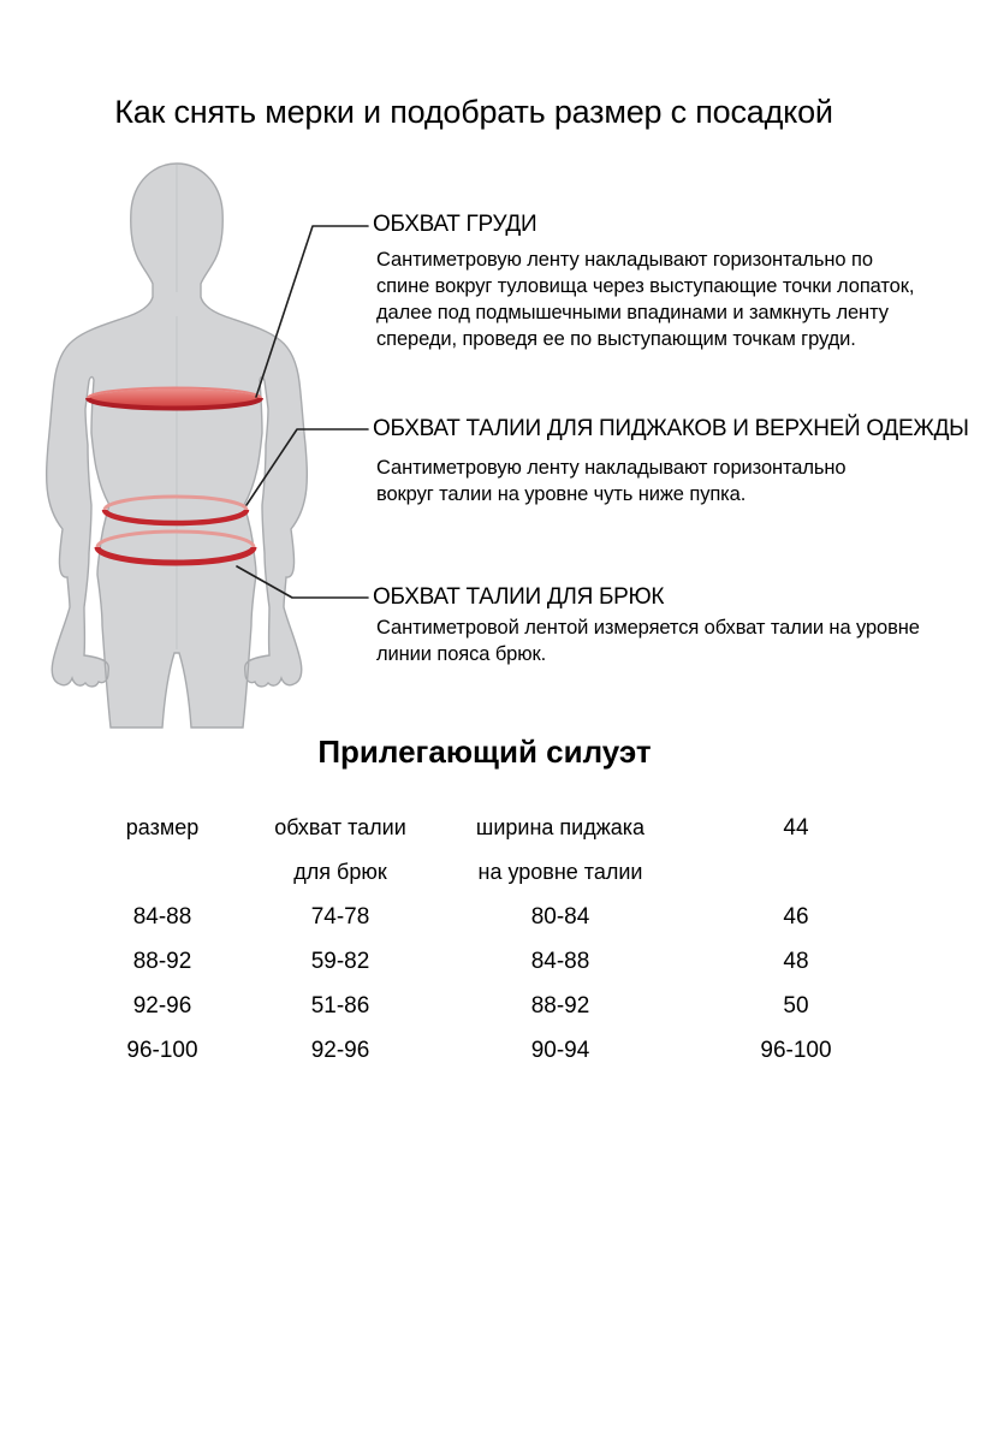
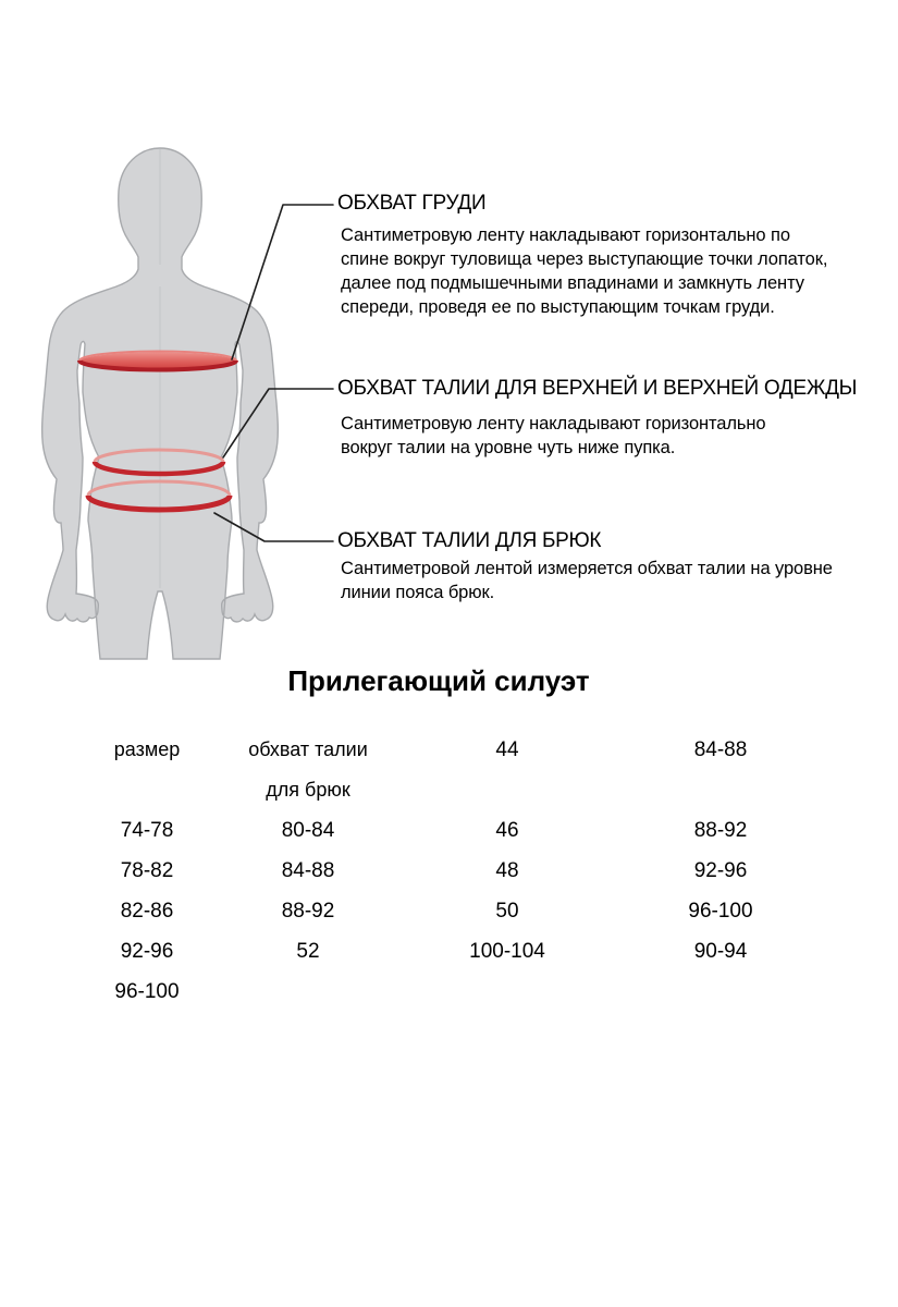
- Как снять мерки и подобрать размер с посадкой
  ОБХВАТ ГРУДИ
  Сантиметровую ленту накладывают горизонтально по
  спине вокруг туловища через выступающие точки лопаток,
  далее под подмышечными впадинами и замкнуть ленту
  спереди, проведя ее по выступающим точкам груди.
- ОБХВАТ ТАЛИИ ДЛЯ ПИДЖАКОВ И ВЕРХНЕЙ ОДЕЖДЫ
+ ОБХВАТ ТАЛИИ ДЛЯ ВЕРХНЕЙ И ВЕРХНЕЙ ОДЕЖДЫ
  Сантиметровую ленту накладывают горизонтально
  вокруг талии на уровне чуть ниже пупка.
  ОБХВАТ ТАЛИИ ДЛЯ БРЮК
  Сантиметровой лентой измеряется обхват талии на уровне
  линии пояса брюк.
  Прилегающий силуэт
  размер
  обхват талии
  для брюк
- ширина пиджака
- на уровне талии
  44
  84-88
  74-78
  80-84
  46
  88-92
- 59-82
+ 78-82
  84-88
  48
  92-96
- 51-86
+ 82-86
  88-92
  50
  96-100
  92-96
+ 52
+ 100-104
  90-94
  96-100
